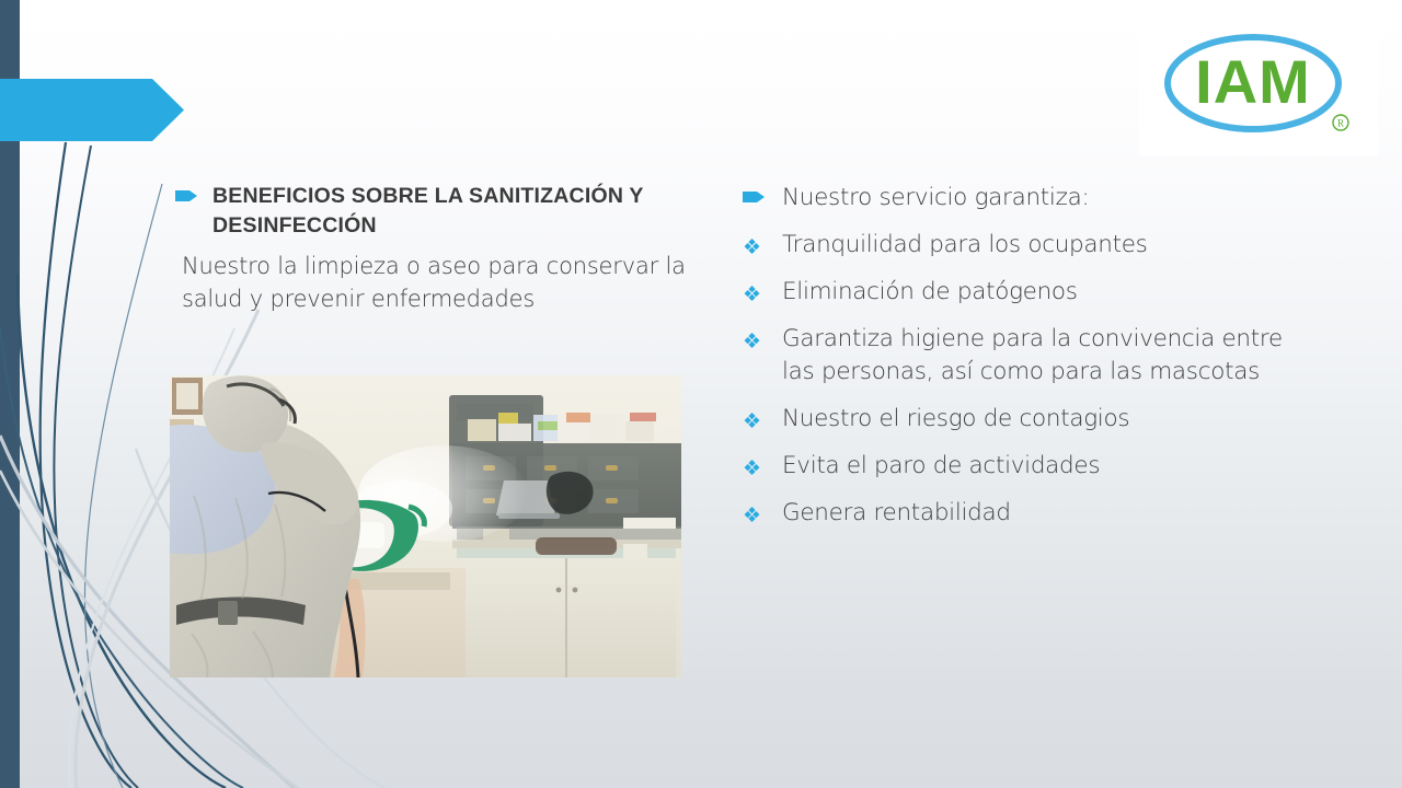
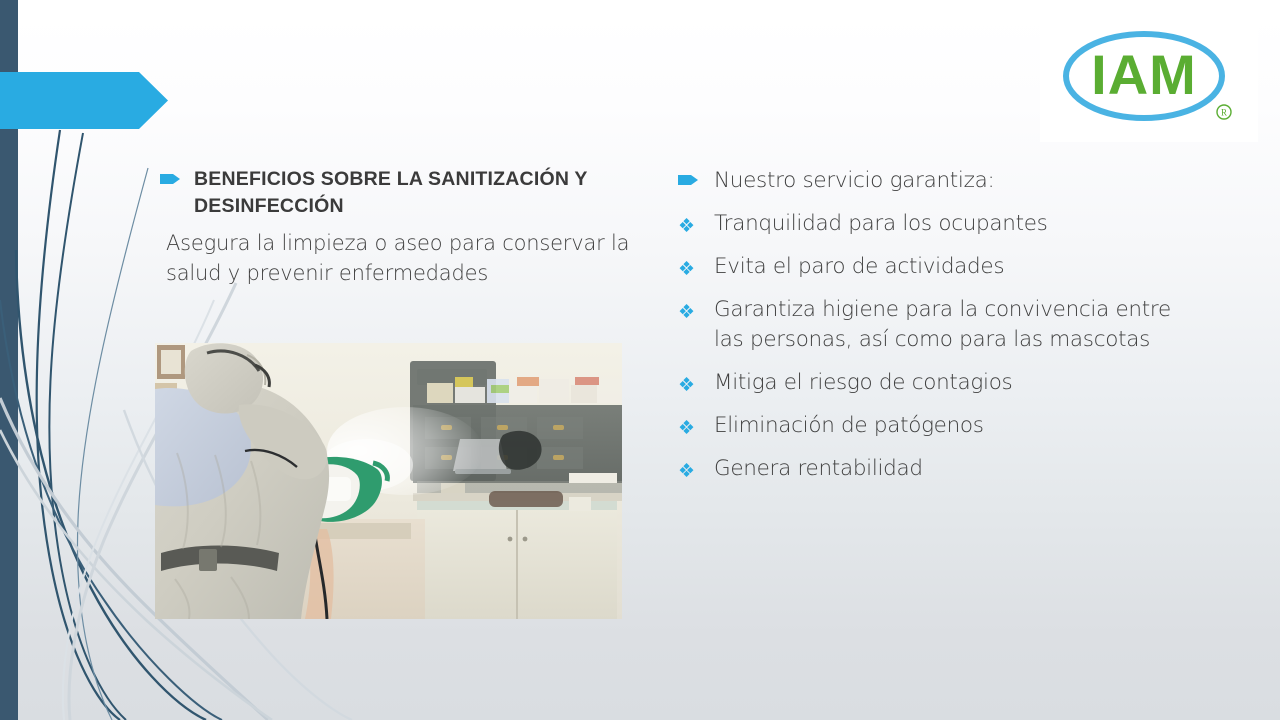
  IAM
  R
  BENEFICIOS SOBRE LA SANITIZACIÓN Y DESINFECCIÓN
- Nuestro la limpieza o aseo para conservar la salud y prevenir enfermedades
+ Asegura la limpieza o aseo para conservar la salud y prevenir enfermedades
  Nuestro servicio garantiza:
  ❖
  Tranquilidad para los ocupantes
  ❖
- Eliminación de patógenos
+ Evita el paro de actividades
  ❖
  Garantiza higiene para la convivencia entre las personas, así como para las mascotas
  ❖
- Nuestro el riesgo de contagios
+ Mitiga el riesgo de contagios
  ❖
- Evita el paro de actividades
+ Eliminación de patógenos
  ❖
  Genera rentabilidad
